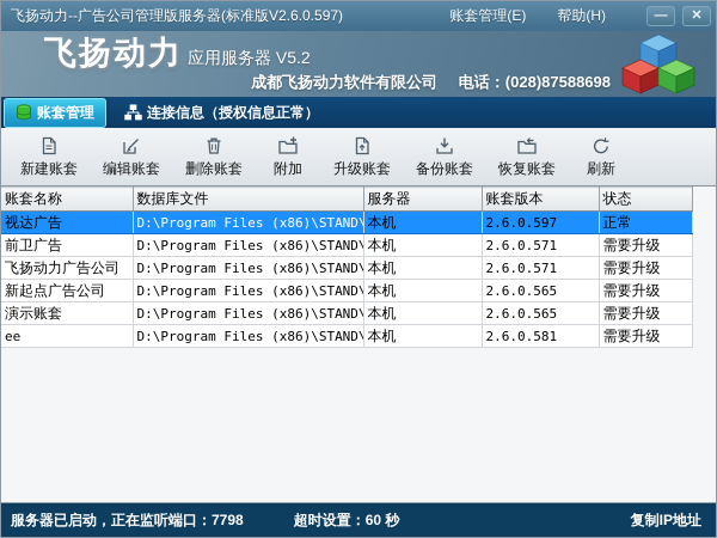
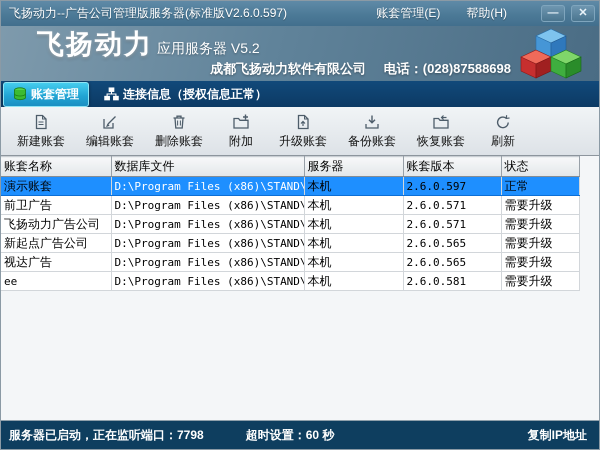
  飞扬动力--广告公司管理版服务器(标准版V2.6.0.597)
  账套管理(E)
  帮助(H)
  —
  ✕
  飞扬动力
  应用服务器 V5.2
  成都飞扬动力软件有限公司 电话：(028)87588698
  账套管理
  连接信息（授权信息正常）
  新建账套
  编辑账套
  删除账套
  附加
  升级账套
  备份账套
  恢复账套
  刷新
  账套名称	数据库文件	服务器	账套版本	状态
- 视达广告	D:\Program Files (x86)\STAND\	本机	2.6.0.597	正常
+ 演示账套	D:\Program Files (x86)\STAND\	本机	2.6.0.597	正常
  前卫广告	D:\Program Files (x86)\STAND\	本机	2.6.0.571	需要升级
  飞扬动力广告公司	D:\Program Files (x86)\STAND\	本机	2.6.0.571	需要升级
  新起点广告公司	D:\Program Files (x86)\STAND\	本机	2.6.0.565	需要升级
- 演示账套	D:\Program Files (x86)\STAND\	本机	2.6.0.565	需要升级
+ 视达广告	D:\Program Files (x86)\STAND\	本机	2.6.0.565	需要升级
  ee	D:\Program Files (x86)\STAND\	本机	2.6.0.581	需要升级
  服务器已启动，正在监听端口：7798
  超时设置：60 秒
  复制IP地址
